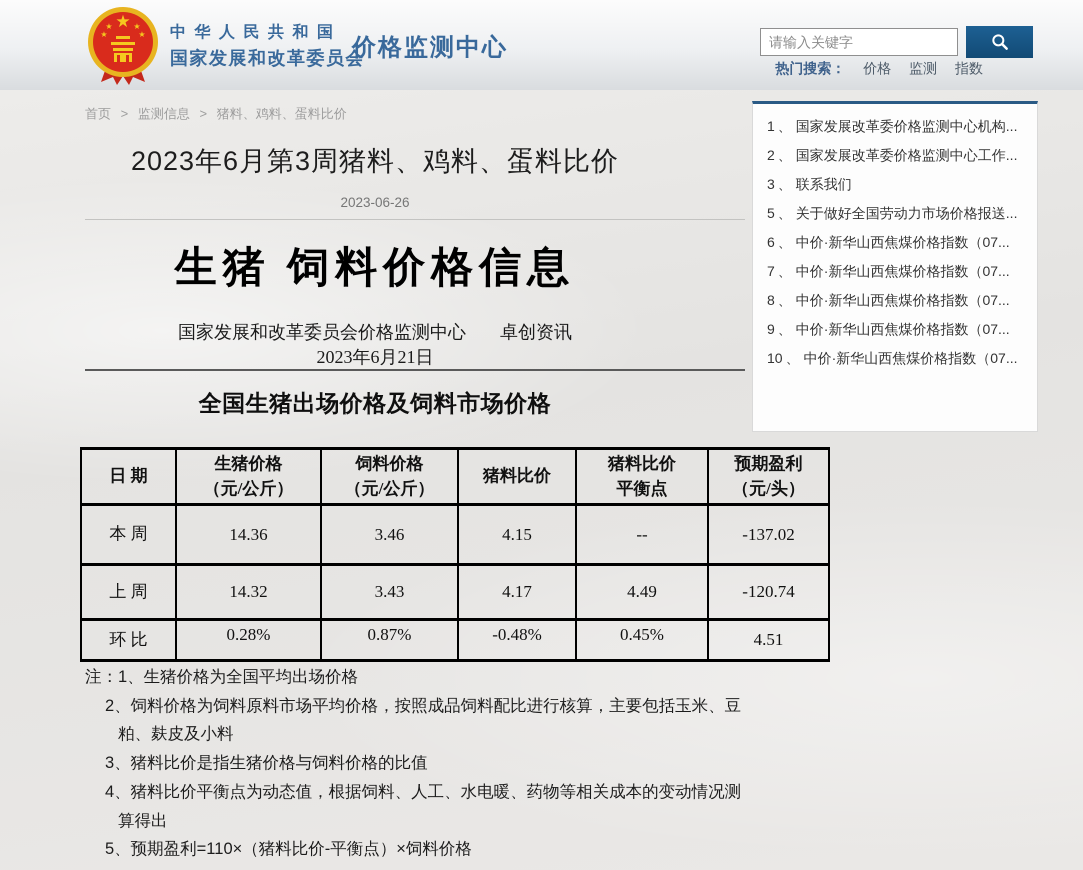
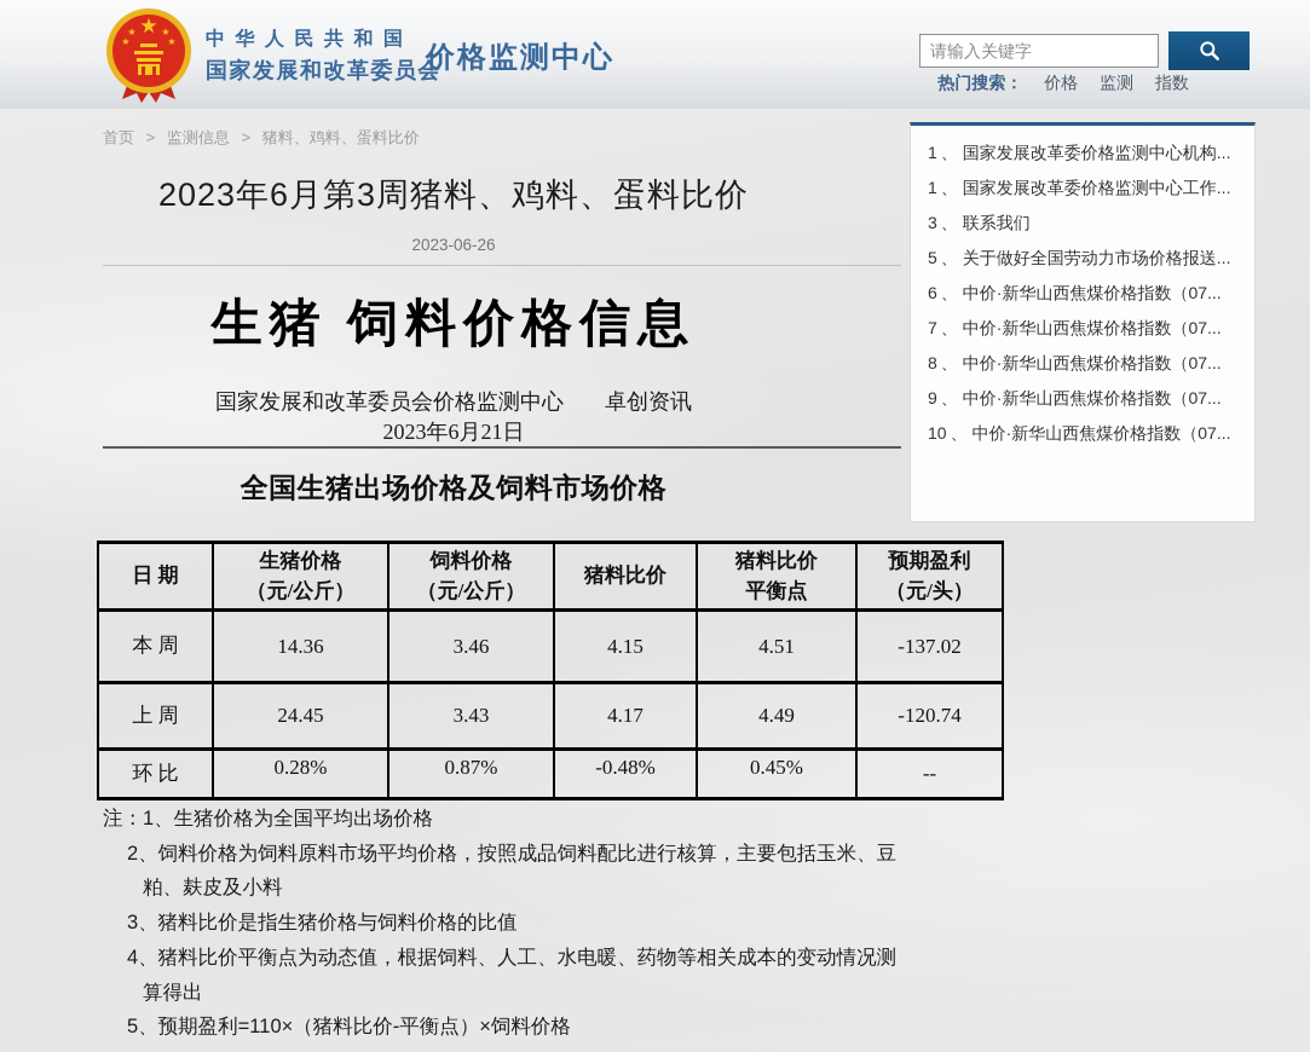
  ★
  ★
  ★
  ★
  ★
  中华人民共和国
  国家发展和改革委员会
  价格监测中心
  请输入关键字
  热门搜索： 价格 监测 指数
  首页 > 监测信息 > 猪料、鸡料、蛋料比价
  1 、 国家发展改革委价格监测中心机构...
- 2 、 国家发展改革委价格监测中心工作...
+ 1 、 国家发展改革委价格监测中心工作...
  3 、 联系我们
  5 、 关于做好全国劳动力市场价格报送...
  6 、 中价·新华山西焦煤价格指数（07...
  7 、 中价·新华山西焦煤价格指数（07...
  8 、 中价·新华山西焦煤价格指数（07...
  9 、 中价·新华山西焦煤价格指数（07...
  10 、 中价·新华山西焦煤价格指数（07...
  2023年6月第3周猪料、鸡料、蛋料比价
  2023-06-26
  生猪 饲料价格信息
  国家发展和改革委员会价格监测中心 卓创资讯
  2023年6月21日
  全国生猪出场价格及饲料市场价格
  日 期	生猪价格（元/公斤）	饲料价格（元/公斤）	猪料比价	猪料比价平衡点	预期盈利（元/头）
- 本 周	14.36	3.46	4.15	--	-137.02
+ 本 周	14.36	3.46	4.15	4.51	-137.02
- 上 周	14.32	3.43	4.17	4.49	-120.74
+ 上 周	24.45	3.43	4.17	4.49	-120.74
- 环 比	0.28%	0.87%	-0.48%	0.45%	4.51
+ 环 比	0.28%	0.87%	-0.48%	0.45%	--
  注：1、生猪价格为全国平均出场价格
  2、饲料价格为饲料原料市场平均价格，按照成品饲料配比进行核算，主要包括玉米、豆
  粕、麸皮及小料
  3、猪料比价是指生猪价格与饲料价格的比值
  4、猪料比价平衡点为动态值，根据饲料、人工、水电暖、药物等相关成本的变动情况测
  算得出
  5、预期盈利=110×（猪料比价-平衡点）×饲料价格
